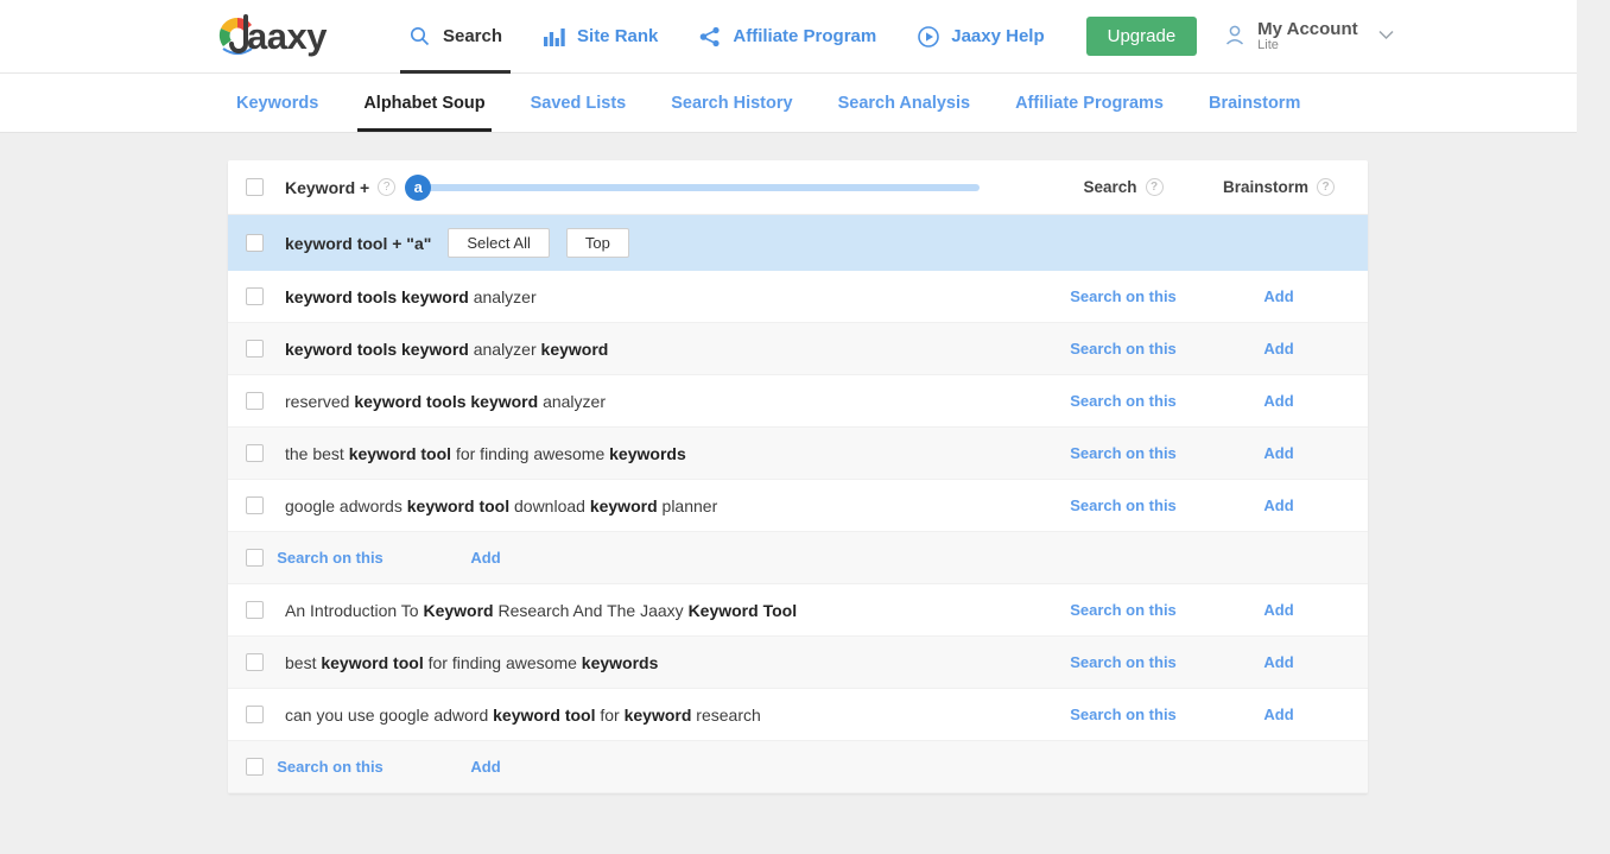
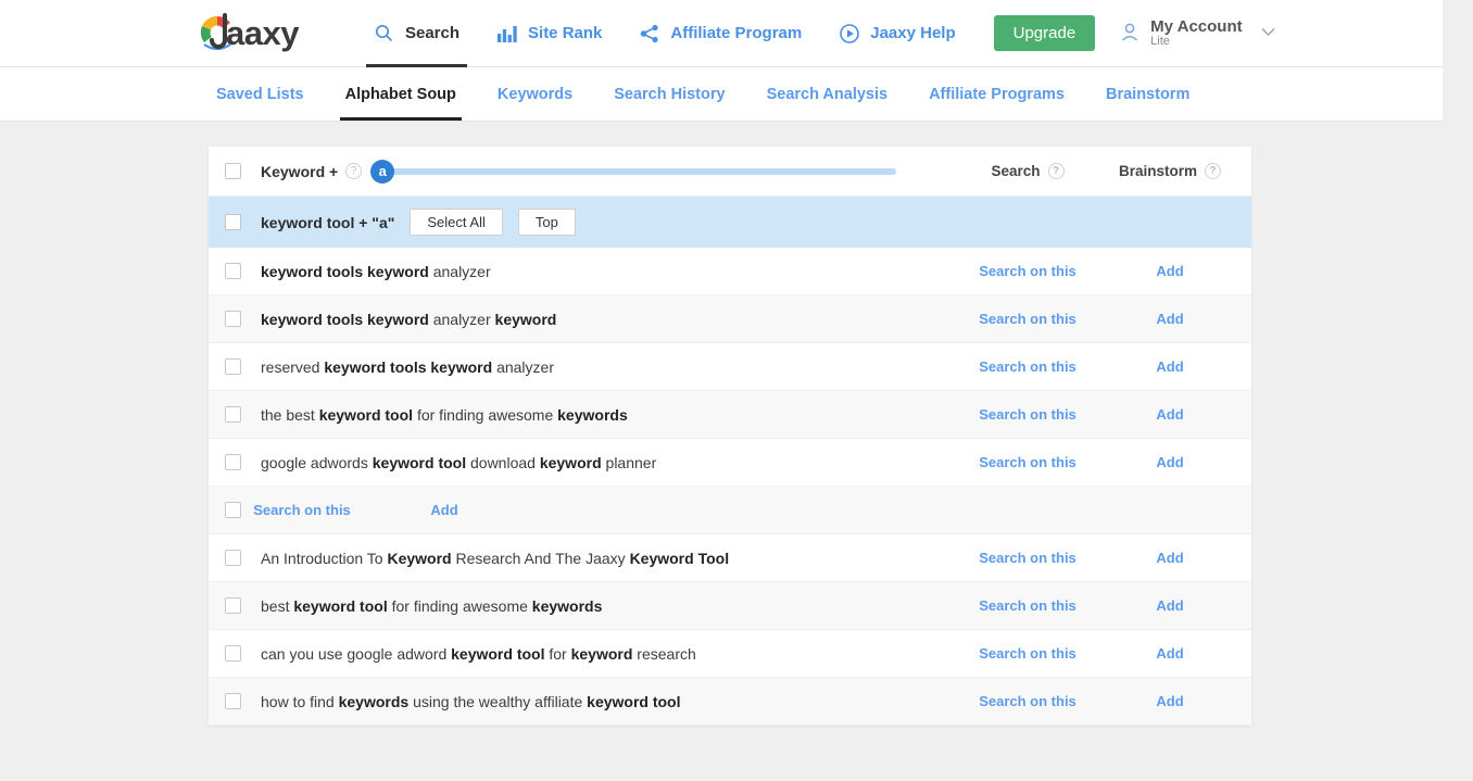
  aaxy
  Search
  Site Rank
  Affiliate Program
  Jaaxy Help
  Upgrade
  My Account
  Lite
- Keywords
+ Saved Lists
  Alphabet Soup
- Saved Lists
+ Keywords
  Search History
  Search Analysis
  Affiliate Programs
  Brainstorm
  Keyword +
  ?
  a
  Search
  ?
  Brainstorm
  ?
  keyword tool + "a"
  Select All
  Top
  keyword tools keyword analyzer
  Search on this
  Add
  keyword tools keyword analyzer keyword
  Search on this
  Add
  reserved keyword tools keyword analyzer
  Search on this
  Add
  the best keyword tool for finding awesome keywords
  Search on this
  Add
  google adwords keyword tool download keyword planner
  Search on this
  Add
  Search on this
  Add
  An Introduction To Keyword Research And The Jaaxy Keyword Tool
  Search on this
  Add
  best keyword tool for finding awesome keywords
  Search on this
  Add
  can you use google adword keyword tool for keyword research
  Search on this
  Add
+ how to find keywords using the wealthy affiliate keyword tool
  Search on this
  Add
